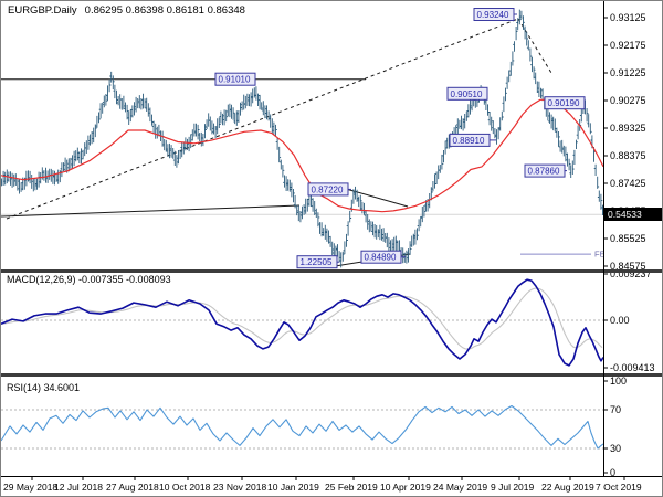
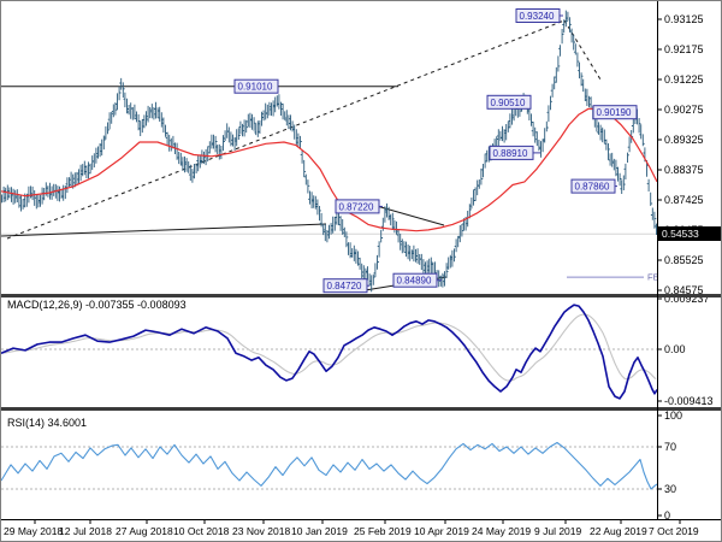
- EURGBP.Daily 0.86295 0.86398 0.86181 0.86348
  0.91010
  0.93240
  0.90510
  0.90190
  0.88910
  0.87860
  0.87220
- 1.22505
+ 0.84720
  0.84890
  0.93125
  0.92175
  0.91225
  0.90275
  0.89325
  0.88375
  0.87425
  0.85525
  0.84575
  0.009237
  0.00
  -0.009413
  100
  70
  30
  0
  29 May 2018
  12 Jul 2018
  27 Aug 2018
  10 Oct 2018
  23 Nov 2018
  10 Jan 2019
  25 Feb 2019
  10 Apr 2019
  24 May 2019
  9 Jul 2019
  22 Aug 2019
  7 Oct 2019
  MACD(12,26,9) -0.007355 -0.008093
  RSI(14) 34.6001
  0.54533
